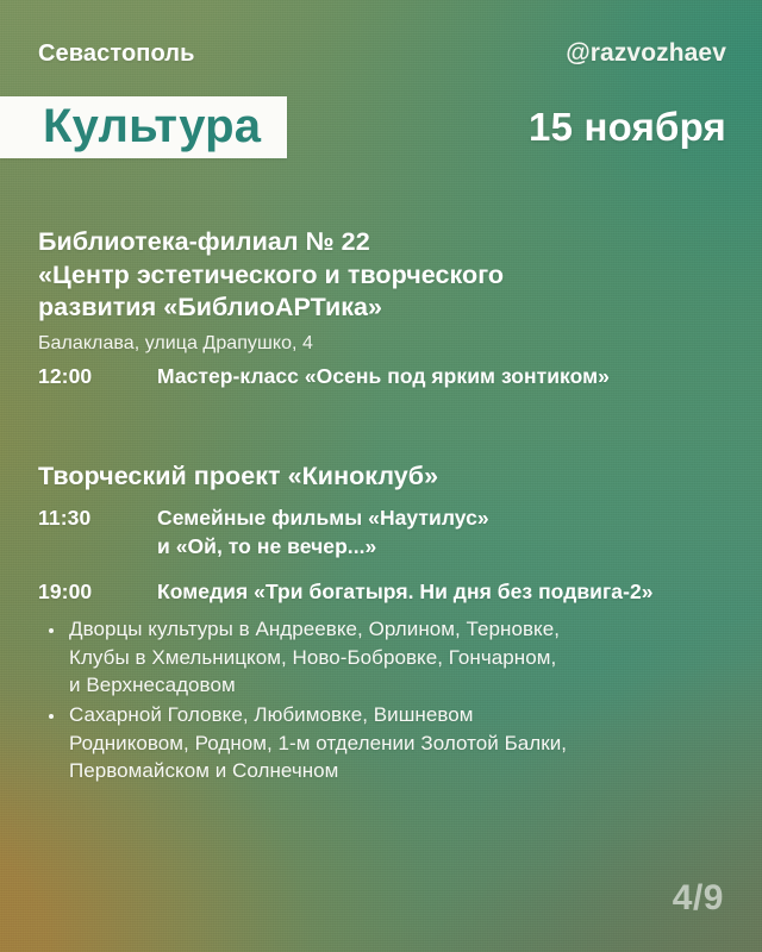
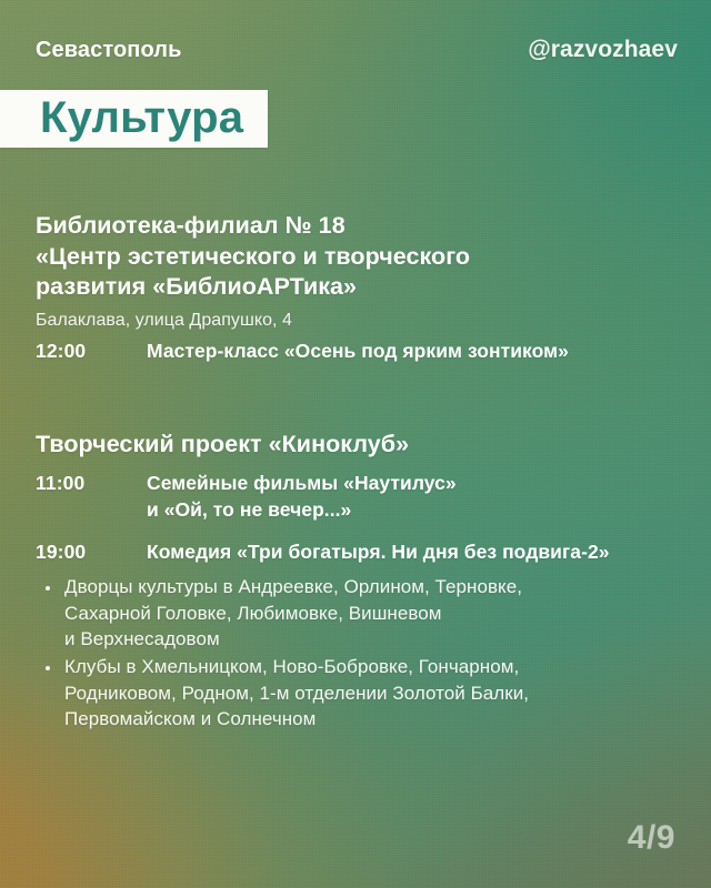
  Севастополь
  @razvozhaev
  Культура
- 15 ноября
- Библиотека-филиал № 22
+ Библиотека-филиал № 18
  «Центр эстетического и творческого
  развития «БиблиоАРТика»
  Балаклава, улица Драпушко, 4
  12:00
  Мастер-класс «Осень под ярким зонтиком»
  Творческий проект «Киноклуб»
- 11:30
+ 11:00
  Семейные фильмы «Наутилус»
  и «Ой, то не вечер...»
  19:00
  Комедия «Три богатыря. Ни дня без подвига-2»
  Дворцы культуры в Андреевке, Орлином, Терновке,
- Клубы в Хмельницком, Ново-Бобровке, Гончарном,
+ Сахарной Головке, Любимовке, Вишневом
  и Верхнесадовом
- Сахарной Головке, Любимовке, Вишневом
+ Клубы в Хмельницком, Ново-Бобровке, Гончарном,
  Родниковом, Родном, 1-м отделении Золотой Балки,
  Первомайском и Солнечном
  4/9
